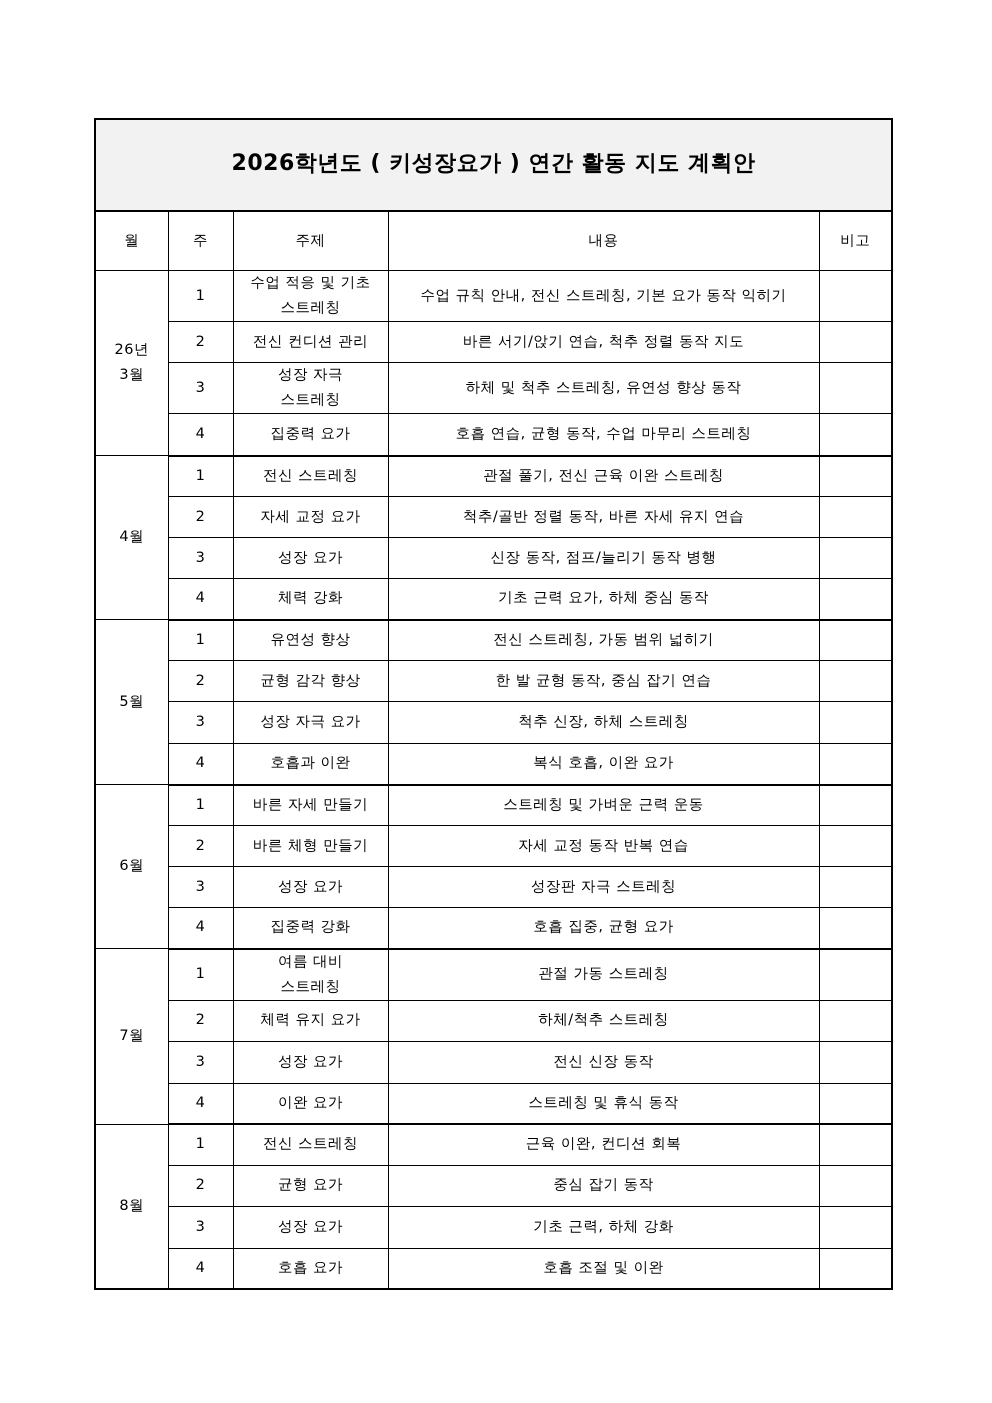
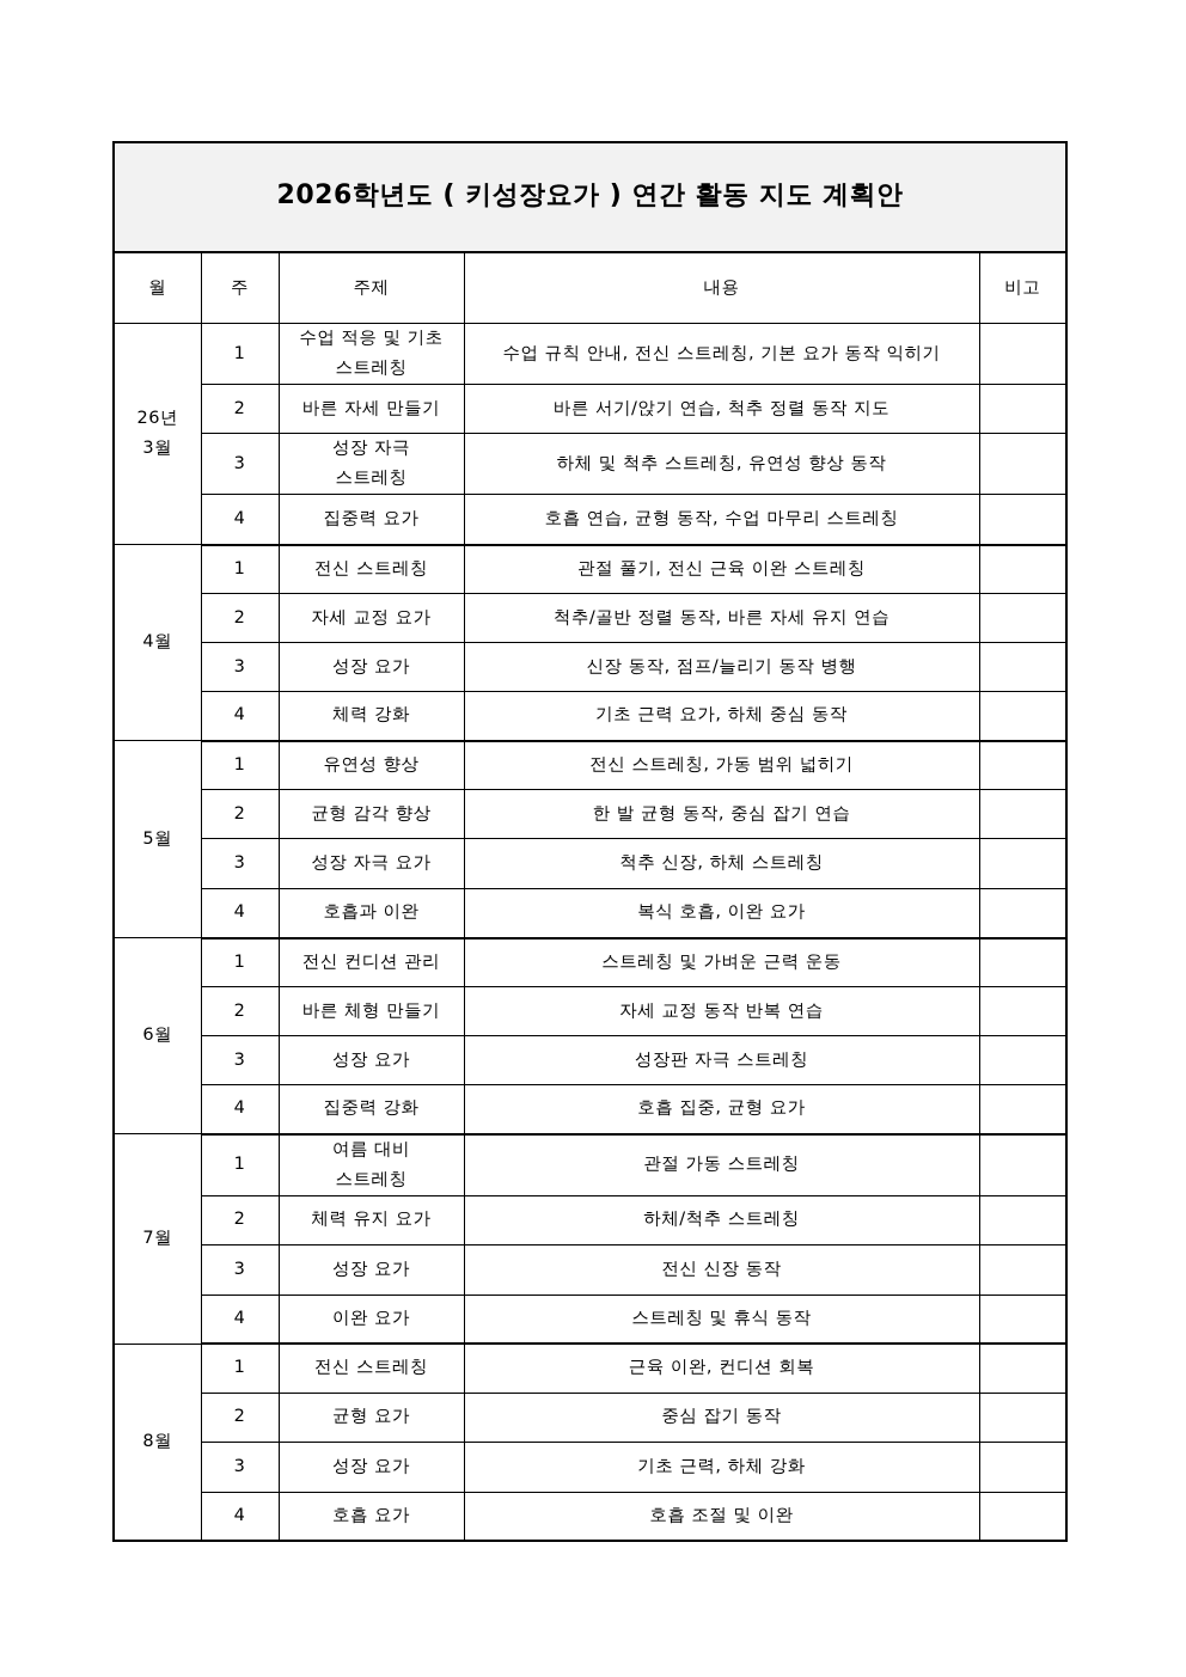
  2026학년도 ( 키성장요가 ) 연간 활동 지도 계획안
  월	주	주제	내용	비고
  26년 3월	1	수업 적응 및 기초 스트레칭	수업 규칙 안내, 전신 스트레칭, 기본 요가 동작 익히기
- 2	전신 컨디션 관리	바른 서기/앉기 연습, 척추 정렬 동작 지도
+ 2	바른 자세 만들기	바른 서기/앉기 연습, 척추 정렬 동작 지도
  3	성장 자극 스트레칭	하체 및 척추 스트레칭, 유연성 향상 동작
  4	집중력 요가	호흡 연습, 균형 동작, 수업 마무리 스트레칭
  4월	1	전신 스트레칭	관절 풀기, 전신 근육 이완 스트레칭
  2	자세 교정 요가	척추/골반 정렬 동작, 바른 자세 유지 연습
  3	성장 요가	신장 동작, 점프/늘리기 동작 병행
  4	체력 강화	기초 근력 요가, 하체 중심 동작
  5월	1	유연성 향상	전신 스트레칭, 가동 범위 넓히기
  2	균형 감각 향상	한 발 균형 동작, 중심 잡기 연습
  3	성장 자극 요가	척추 신장, 하체 스트레칭
  4	호흡과 이완	복식 호흡, 이완 요가
- 6월	1	바른 자세 만들기	스트레칭 및 가벼운 근력 운동
+ 6월	1	전신 컨디션 관리	스트레칭 및 가벼운 근력 운동
  2	바른 체형 만들기	자세 교정 동작 반복 연습
  3	성장 요가	성장판 자극 스트레칭
  4	집중력 강화	호흡 집중, 균형 요가
  7월	1	여름 대비 스트레칭	관절 가동 스트레칭
  2	체력 유지 요가	하체/척추 스트레칭
  3	성장 요가	전신 신장 동작
  4	이완 요가	스트레칭 및 휴식 동작
  8월	1	전신 스트레칭	근육 이완, 컨디션 회복
  2	균형 요가	중심 잡기 동작
  3	성장 요가	기초 근력, 하체 강화
  4	호흡 요가	호흡 조절 및 이완
